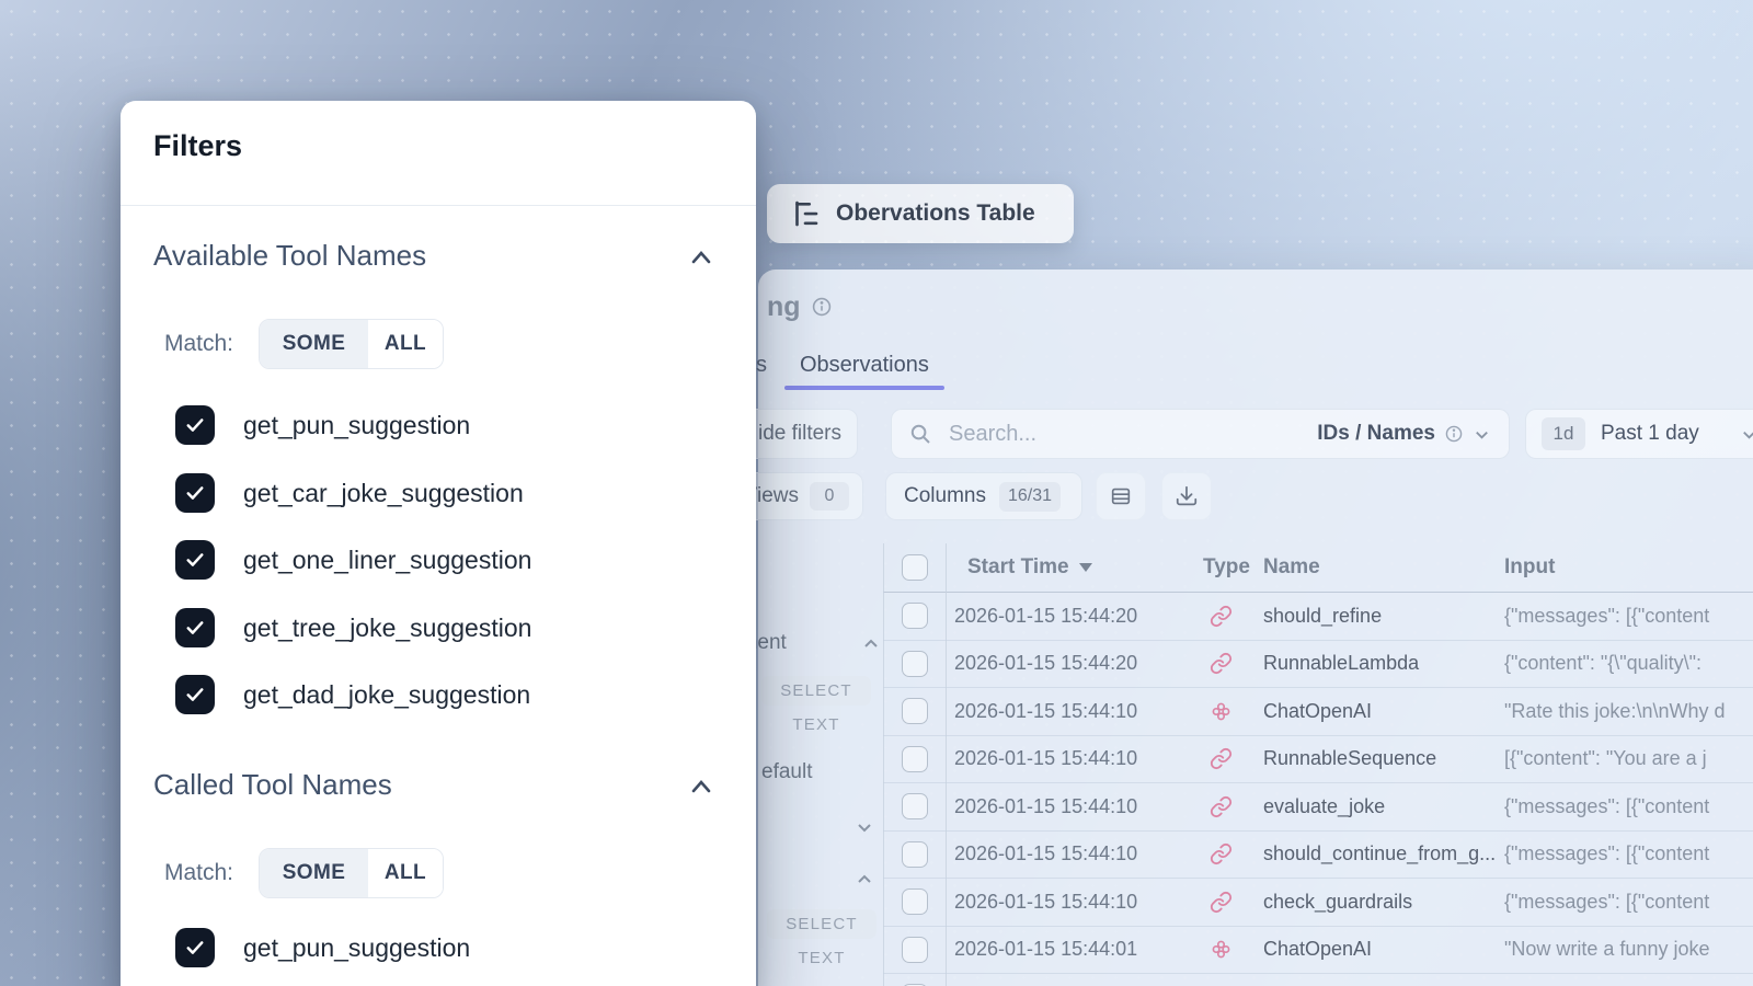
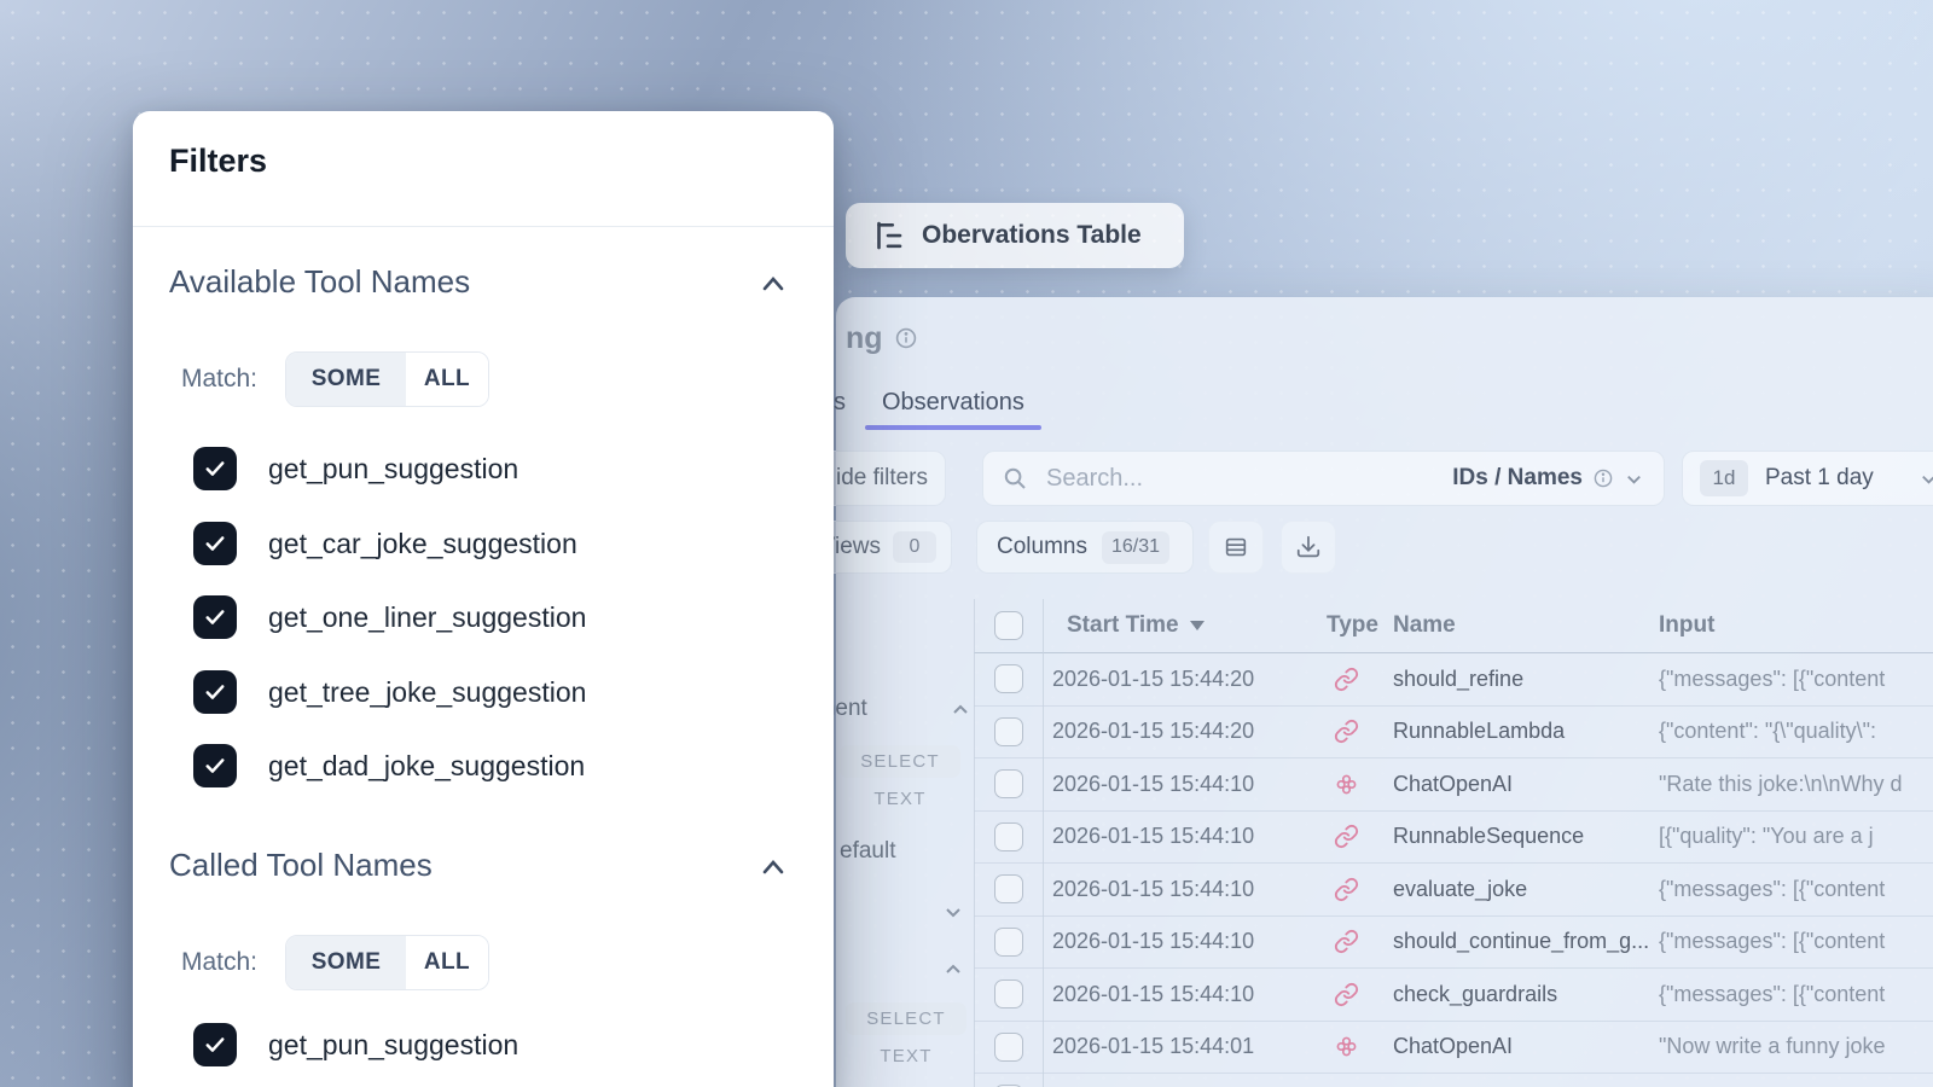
  ng
  s
  Observations
  ide filters
  Search...
  IDs / Names
  1d
  Past 1 day
  0
  Columns
  16/31
  SELECT
  TEXT
  efault
  SELECT
  TEXT
  Start Time
  Type
  Name
  Input
  2026-01-15 15:44:20
  should_refine
  {"messages": [{"content
  2026-01-15 15:44:20
  RunnableLambda
  {"content": "{\"quality\":
  2026-01-15 15:44:10
  ChatOpenAI
  "Rate this joke:\n\nWhy d
  2026-01-15 15:44:10
  RunnableSequence
- [{"content": "You are a j
+ [{"quality": "You are a j
  2026-01-15 15:44:10
  evaluate_joke
  {"messages": [{"content
  2026-01-15 15:44:10
  should_continue_from_g...
  {"messages": [{"content
  2026-01-15 15:44:10
  check_guardrails
  {"messages": [{"content
  2026-01-15 15:44:01
  ChatOpenAI
  "Now write a funny joke
  Obervations Table
  Filters
  Available Tool Names
  Match:
  SOME
  ALL
  get_pun_suggestion
  get_car_joke_suggestion
  get_one_liner_suggestion
  get_tree_joke_suggestion
  get_dad_joke_suggestion
  Called Tool Names
  Match:
  SOME
  ALL
  get_pun_suggestion
